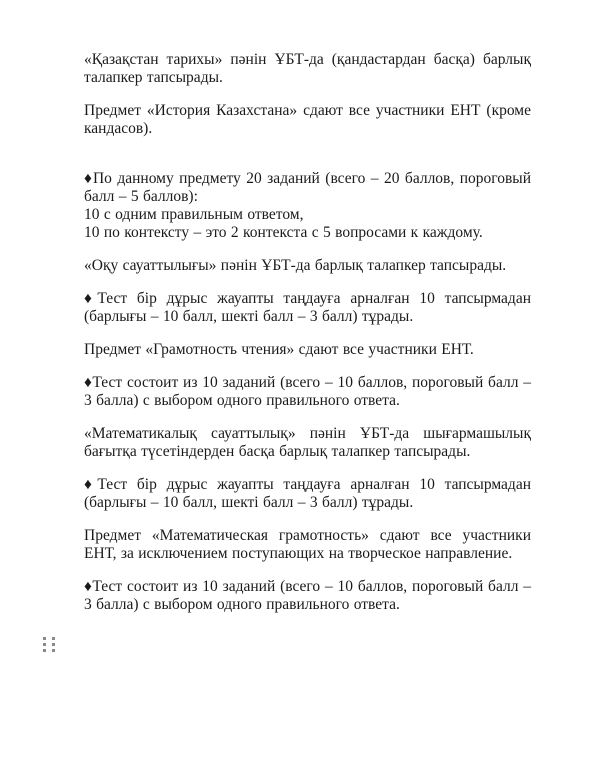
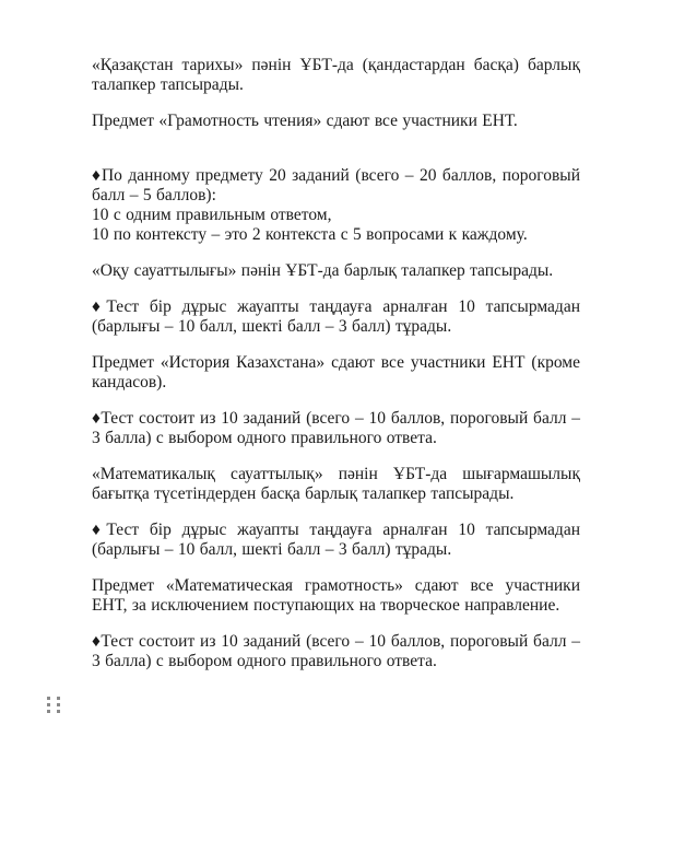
  «Қазақстан тарихы» пәнін ҰБТ-да (қандастардан басқа) барлық талапкер тапсырады.
- Предмет «История Казахстана» сдают все участники ЕНТ (кроме кандасов).
+ Предмет «Грамотность чтения» сдают все участники ЕНТ.
  ♦По данному предмету 20 заданий (всего – 20 баллов, пороговый балл – 5 баллов):
  10 с одним правильным ответом,
  10 по контексту – это 2 контекста с 5 вопросами к каждому.
  «Оқу сауаттылығы» пәнін ҰБТ-да барлық талапкер тапсырады.
  ♦Тест бір дұрыс жауапты таңдауға арналған 10 тапсырмадан (барлығы – 10 балл, шекті балл – 3 балл) тұрады.
- Предмет «Грамотность чтения» сдают все участники ЕНТ.
+ Предмет «История Казахстана» сдают все участники ЕНТ (кроме кандасов).
  ♦Тест состоит из 10 заданий (всего – 10 баллов, пороговый балл – 3 балла) с выбором одного правильного ответа.
  «Математикалық сауаттылық» пәнін ҰБТ-да шығармашылық бағытқа түсетіндерден басқа барлық талапкер тапсырады.
  ♦Тест бір дұрыс жауапты таңдауға арналған 10 тапсырмадан (барлығы – 10 балл, шекті балл – 3 балл) тұрады.
  Предмет «Математическая грамотность» сдают все участники ЕНТ, за исключением поступающих на творческое направление.
  ♦Тест состоит из 10 заданий (всего – 10 баллов, пороговый балл – 3 балла) с выбором одного правильного ответа.
